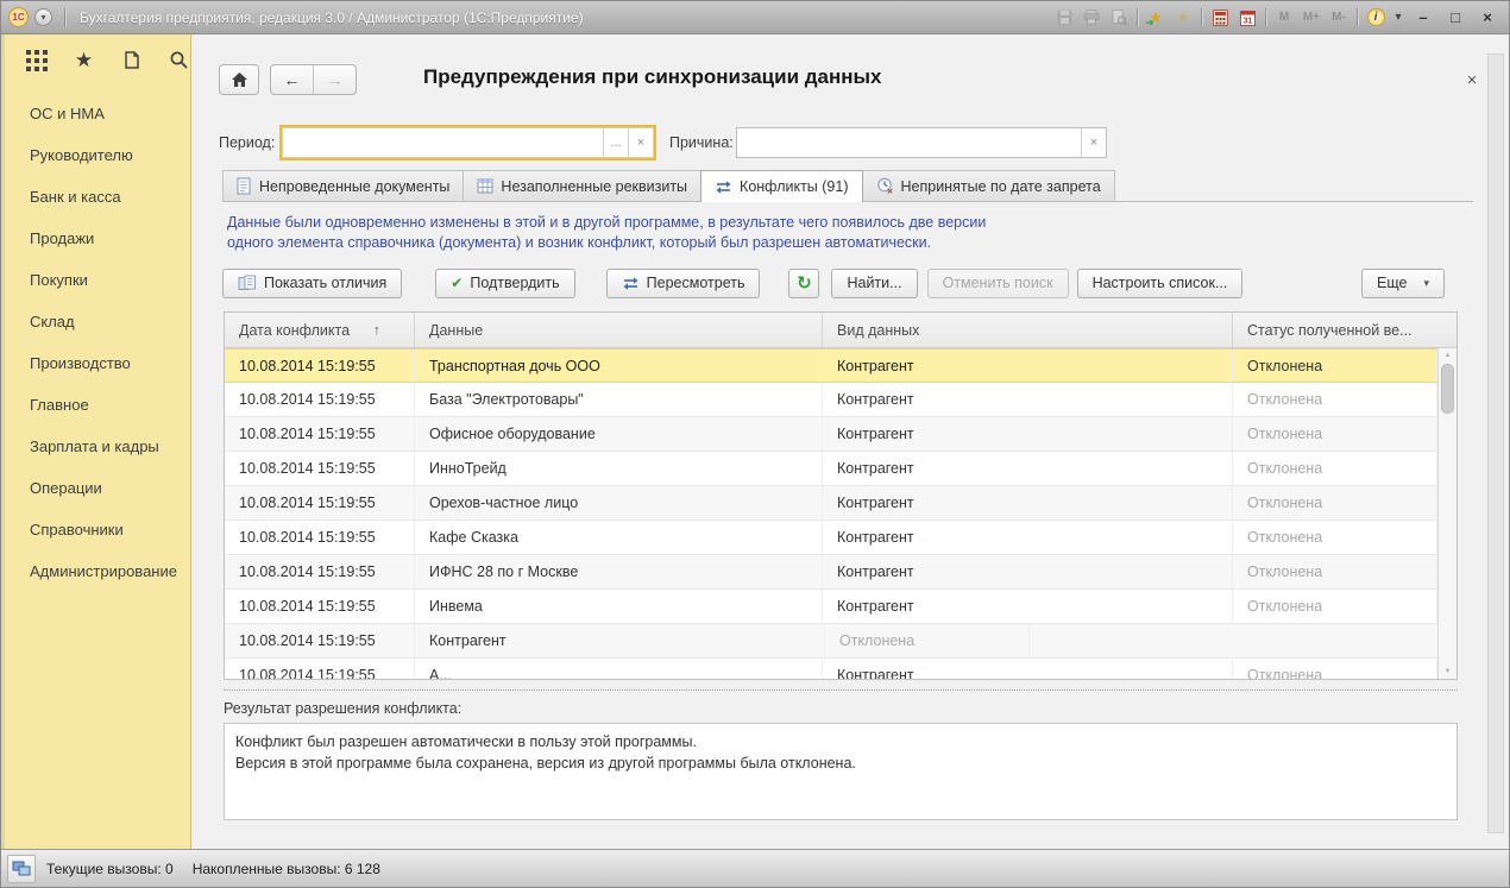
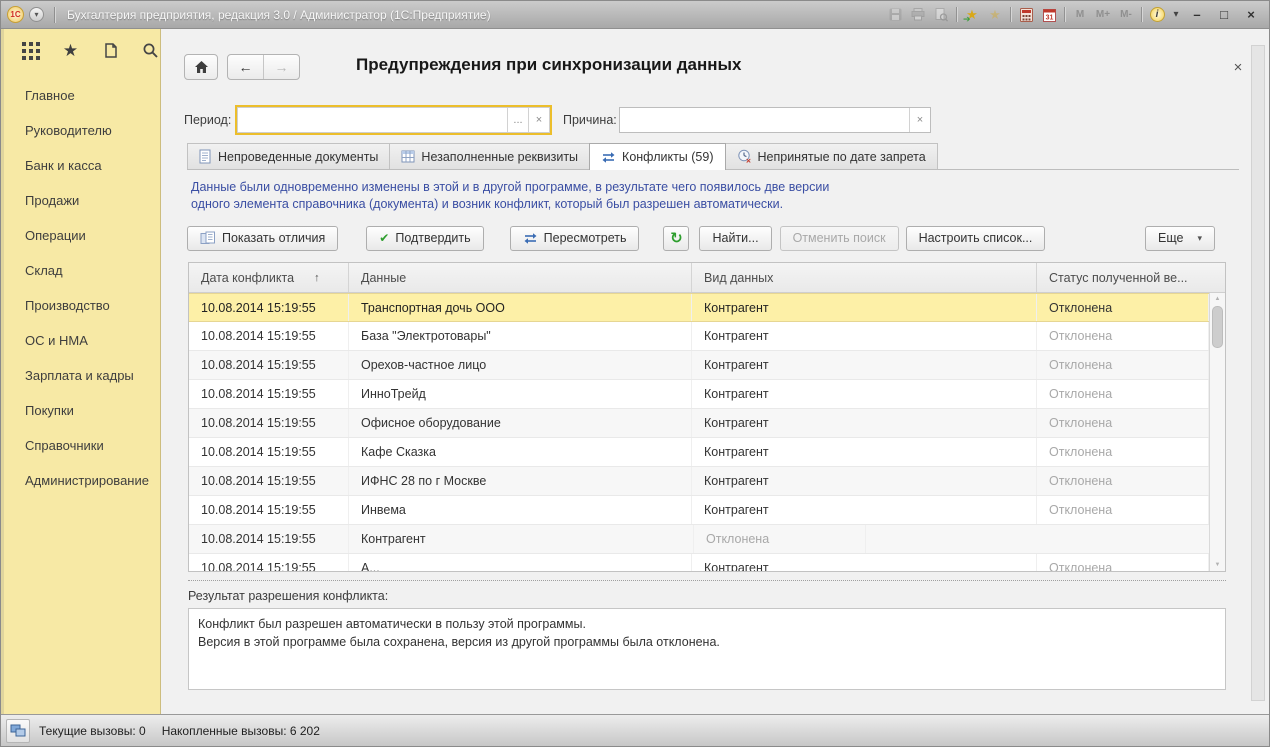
  1С
  ▾
  Бухгалтерия предприятия, редакция 3.0 / Администратор (1С:Предприятие)
  ★
  ➔
  ★
  M
  M+
  M-
  i
  ▾
  –
  □
  ×
  ★
- ОС и НМА
+ Главное
  Руководителю
  Банк и касса
  Продажи
- Покупки
+ Операции
  Склад
  Производство
- Главное
+ ОС и НМА
  Зарплата и кадры
- Операции
+ Покупки
  Справочники
  Администрирование
  ←
  →
  Предупреждения при синхронизации данных
  ×
  Период:
  ...
  ×
  Причина:
  ×
  Непроведенные документы
  Незаполненные реквизиты
- Конфликты (91)
+ Конфликты (59)
  ×
  Непринятые по дате запрета
  Данные были одновременно изменены в этой и в другой программе, в результате чего появилось две версии
  одного элемента справочника (документа) и возник конфликт, который был разрешен автоматически.
  Показать отличия
  ✔
  Подтвердить
  Пересмотреть
  ↻
  Найти...
  Отменить поиск
  Настроить список...
  Еще
  ▾
  Дата конфликта
  ↑
  Данные
  Вид данных
  Статус полученной ве...
  10.08.2014 15:19:55
  Транспортная дочь ООО
  Контрагент
  Отклонена
  10.08.2014 15:19:55
  База "Электротовары"
  Контрагент
  Отклонена
  10.08.2014 15:19:55
- Офисное оборудование
+ Орехов-частное лицо
  Контрагент
  Отклонена
  10.08.2014 15:19:55
  ИнноТрейд
  Контрагент
  Отклонена
  10.08.2014 15:19:55
- Орехов-частное лицо
+ Офисное оборудование
  Контрагент
  Отклонена
  10.08.2014 15:19:55
  Кафе Сказка
  Контрагент
  Отклонена
  10.08.2014 15:19:55
  ИФНС 28 по г Москве
  Контрагент
  Отклонена
  10.08.2014 15:19:55
  Инвема
  Контрагент
  Отклонена
  10.08.2014 15:19:55
  Контрагент
  Отклонена
  10.08.2014 15:19:55
  А...
  Контрагент
  Отклонена
  Результат разрешения конфликта:
  Конфликт был разрешен автоматически в пользу этой программы.
  Версия в этой программе была сохранена, версия из другой программы была отклонена.
  Текущие вызовы: 0
- Накопленные вызовы: 6 128
+ Накопленные вызовы: 6 202
